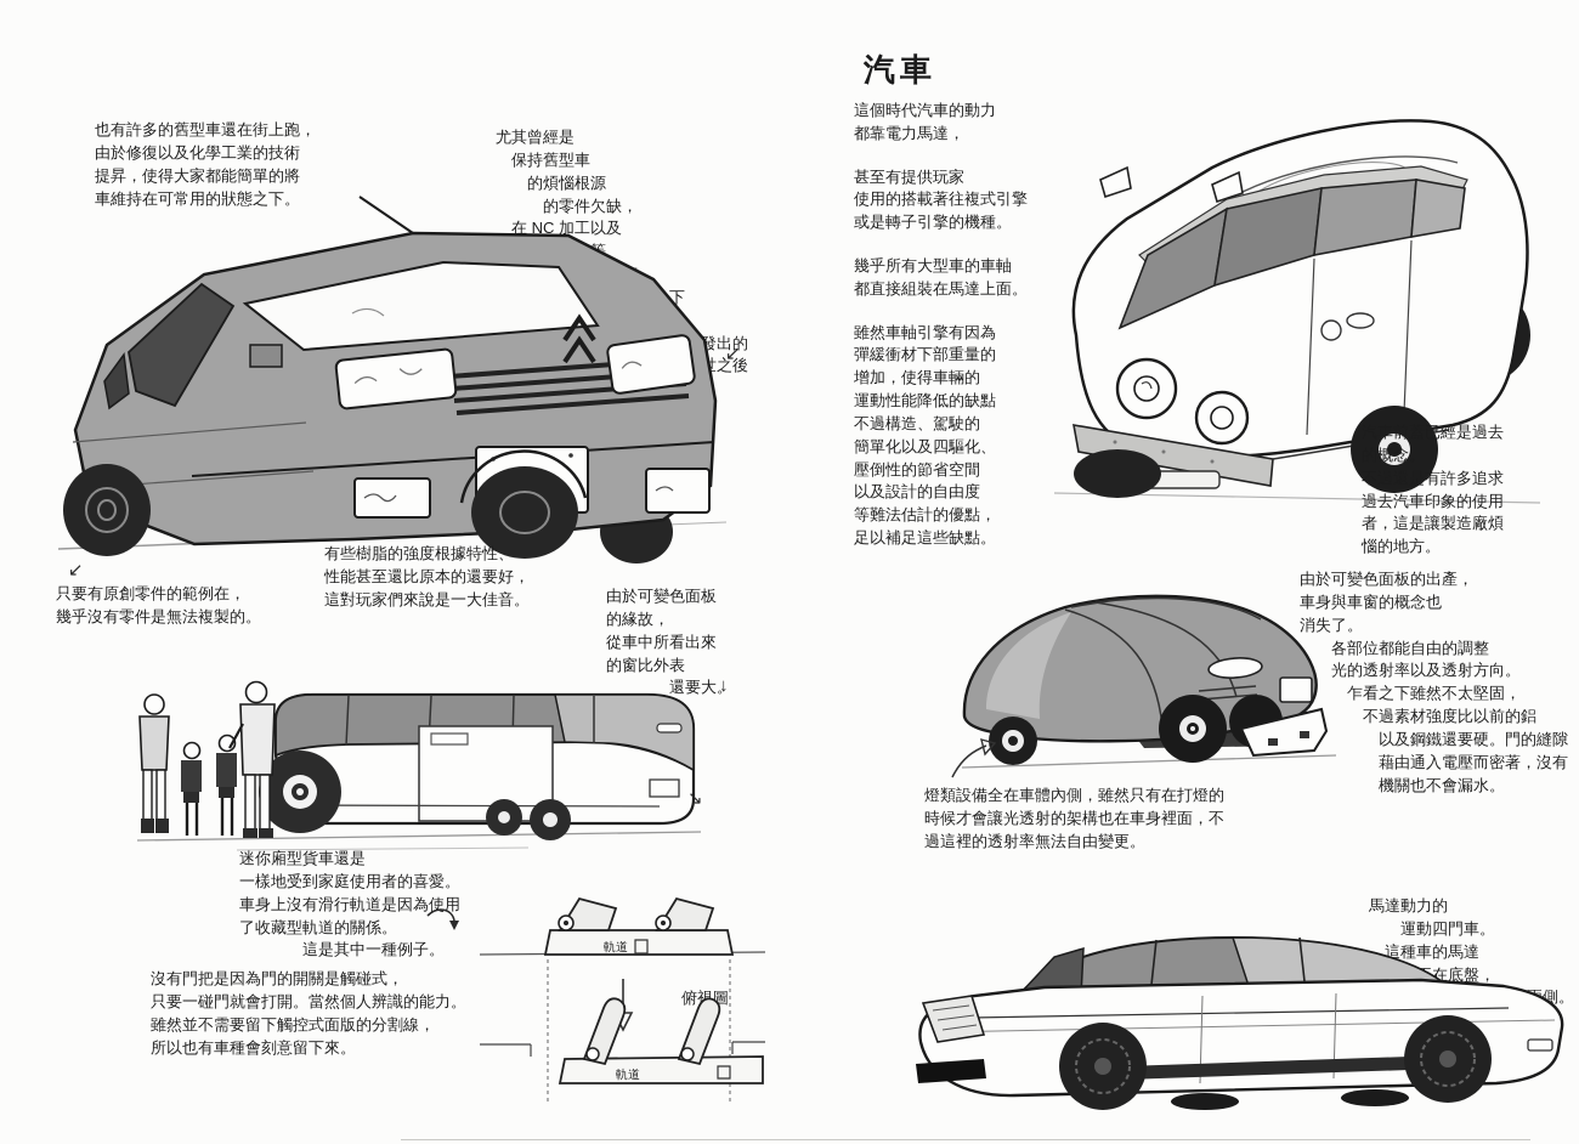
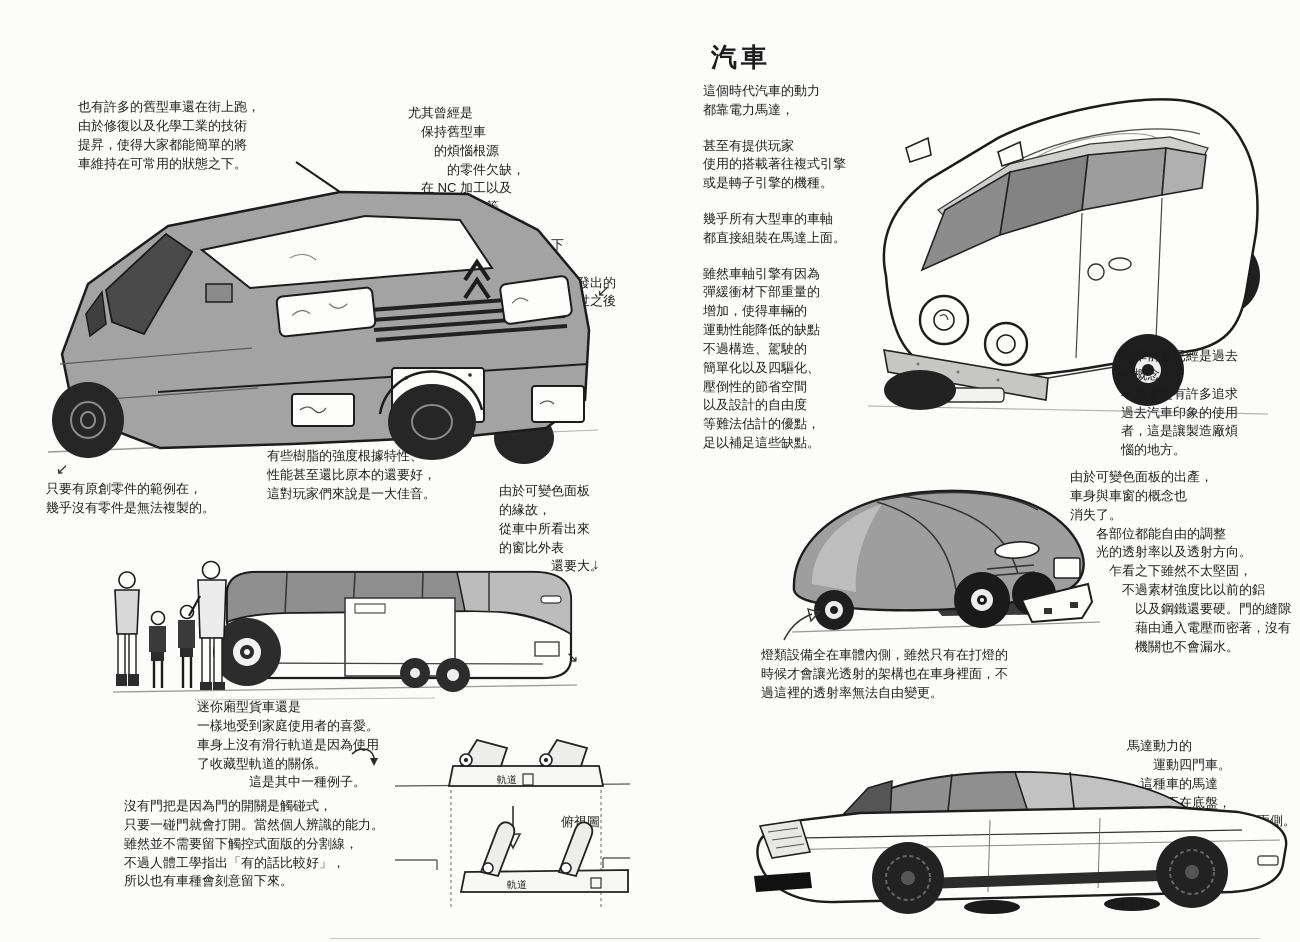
  也有許多的舊型車還在街上跑，
  由於修復以及化學工業的技術
  提昇，使得大家都能簡單的將
  車維持在可常用的狀態之下。
  尤其曾經是
  保持舊型車
  的煩惱根源
  的零件欠缺，
  在 NC 加工以及
  ↙
  只要有原創零件的範例在，
  幾乎沒有零件是無法複製的。
  有些樹脂的強度根據特性、
  性能甚至還比原本的還要好，
  這對玩家們來說是一大佳音。
  ↙
  由於可變色面板
  的緣故，
  從車中所看出來
  的窗比外表
  還要大。
  ↓
  ↘
  迷你廂型貨車還是
  一樣地受到家庭使用者的喜愛。
  車身上沒有滑行軌道是因為使用
  了收藏型軌道的關係。
  這是其中一種例子。
  沒有門把是因為門的開關是觸碰式，
  只要一碰門就會打開。當然個人辨識的能力。
  雖然並不需要留下觸控式面版的分割線，
+ 不過人體工學指出「有的話比較好」，
  所以也有車種會刻意留下來。
  軌道
  俯視圖
  軌道
  汽車
  這個時代汽車的動力
  都靠電力馬達，
  甚至有提供玩家
  使用的搭載著往複式引擎
  或是轉子引擎的機種。
  幾乎所有大型車的車軸
  都直接組裝在馬達上面。
  雖然車軸引擎有因為
  彈緩衝材下部重量的
  增加，使得車輛的
  運動性能降低的缺點
  不過構造、駕駛的
  簡單化以及四驅化、
  壓倒性的節省空間
  以及設計的自由度
  等難法估計的優點，
  足以補足這些缺點。
  汽車前蓋已經是過去
  的概念。
  不過還是有許多追求
  過去汽車印象的使用
  者，這是讓製造廠煩
  惱的地方。
  由於可變色面板的出產，
  車身與車窗的概念也
  消失了。
  各部位都能自由的調整
  光的透射率以及透射方向。
  乍看之下雖然不太堅固，
  不過素材強度比以前的鋁
  以及鋼鐵還要硬。門的縫隙
  藉由通入電壓而密著，沒有
  機關也不會漏水。
  燈類設備全在車體內側，雖然只有在打燈的
  時候才會讓光透射的架構也在車身裡面，不
  過這裡的透射率無法自由變更。
  馬達動力的
  運動四門車。
  這種車的馬達
  在底盤，
